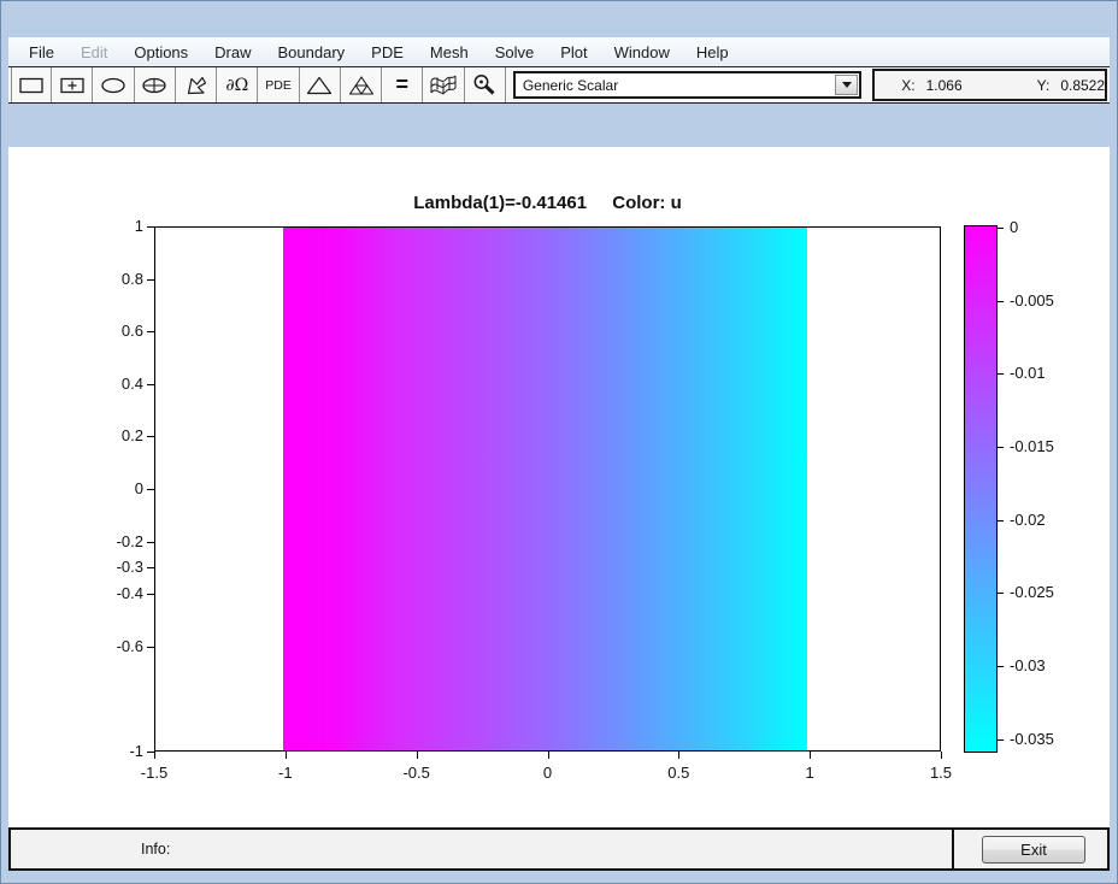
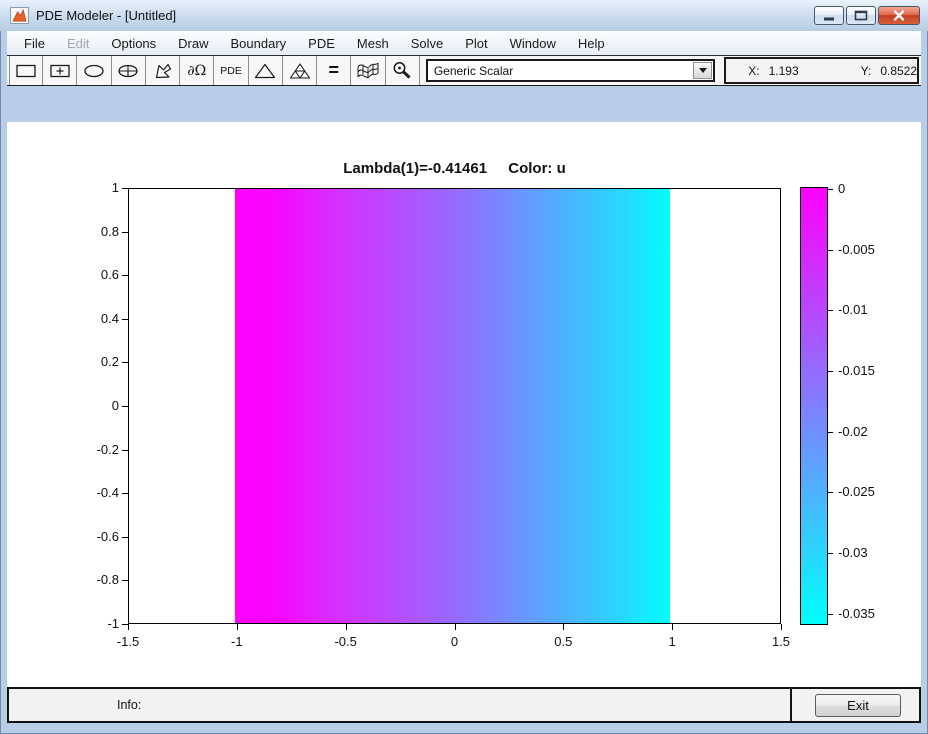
+ PDE Modeler - [Untitled]
  File
  Edit
  Options
  Draw
  Boundary
  PDE
  Mesh
  Solve
  Plot
  Window
  Help
  ∂Ω
  PDE
  =
  Generic Scalar
  X:
- 1.066
+ 1.193
  Y:
  0.8522
  Lambda(1)=-0.41461 Color: u
  1
  0.8
  0.6
  0.4
  0.2
  0
  -0.2
  -0.4
  -0.6
- -0.3
+ -0.8
  -1
  -1.5
  -1
  -0.5
  0
  0.5
  1
  1.5
  0
  -0.005
  -0.01
  -0.015
  -0.02
  -0.025
  -0.03
  -0.035
  Info:
  Exit
